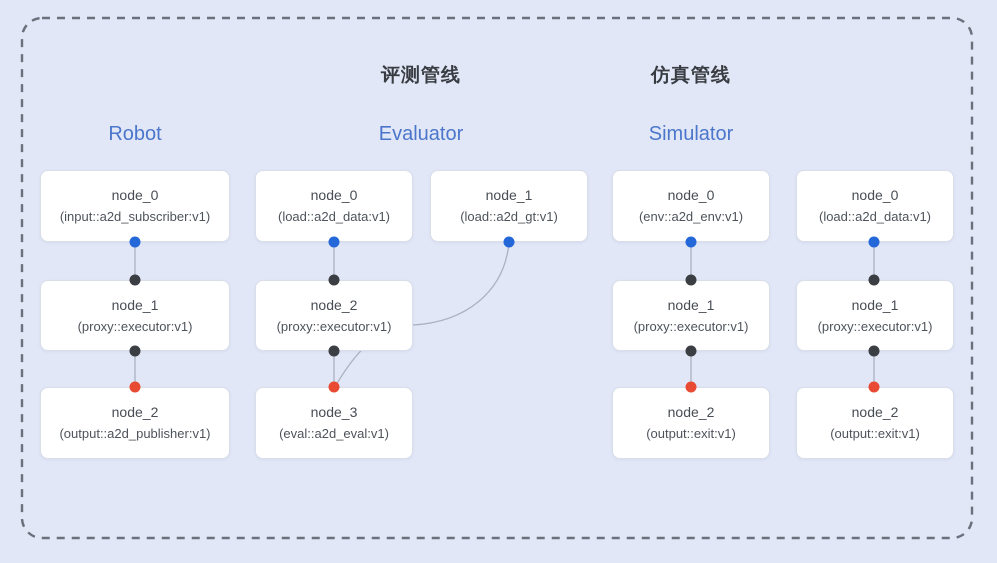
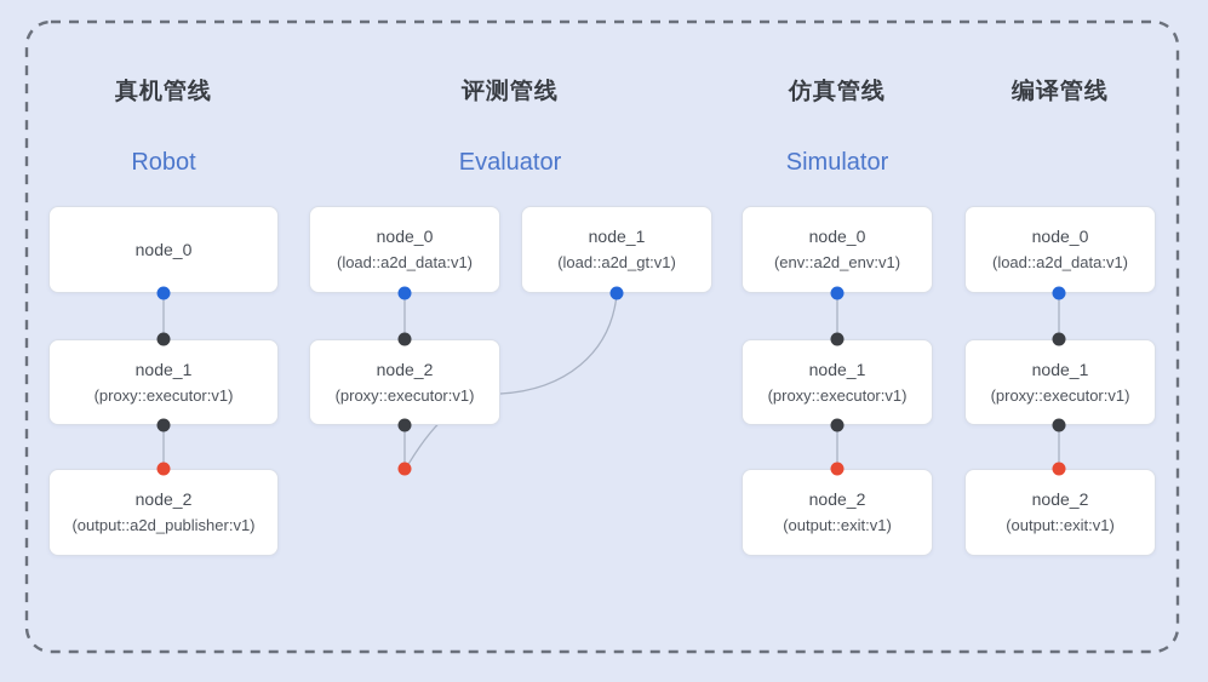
+ 真机管线
  Robot
  评测管线
  Evaluator
  仿真管线
  Simulator
+ 编译管线
  node_0
- (input::a2d_subscriber:v1)
  node_1
  (proxy::executor:v1)
  node_2
  (output::a2d_publisher:v1)
  node_0
  (load::a2d_data:v1)
  node_1
  (load::a2d_gt:v1)
  node_2
  (proxy::executor:v1)
- node_3
- (eval::a2d_eval:v1)
  node_0
  (env::a2d_env:v1)
  node_1
  (proxy::executor:v1)
  node_2
  (output::exit:v1)
  node_0
  (load::a2d_data:v1)
  node_1
  (proxy::executor:v1)
  node_2
  (output::exit:v1)
